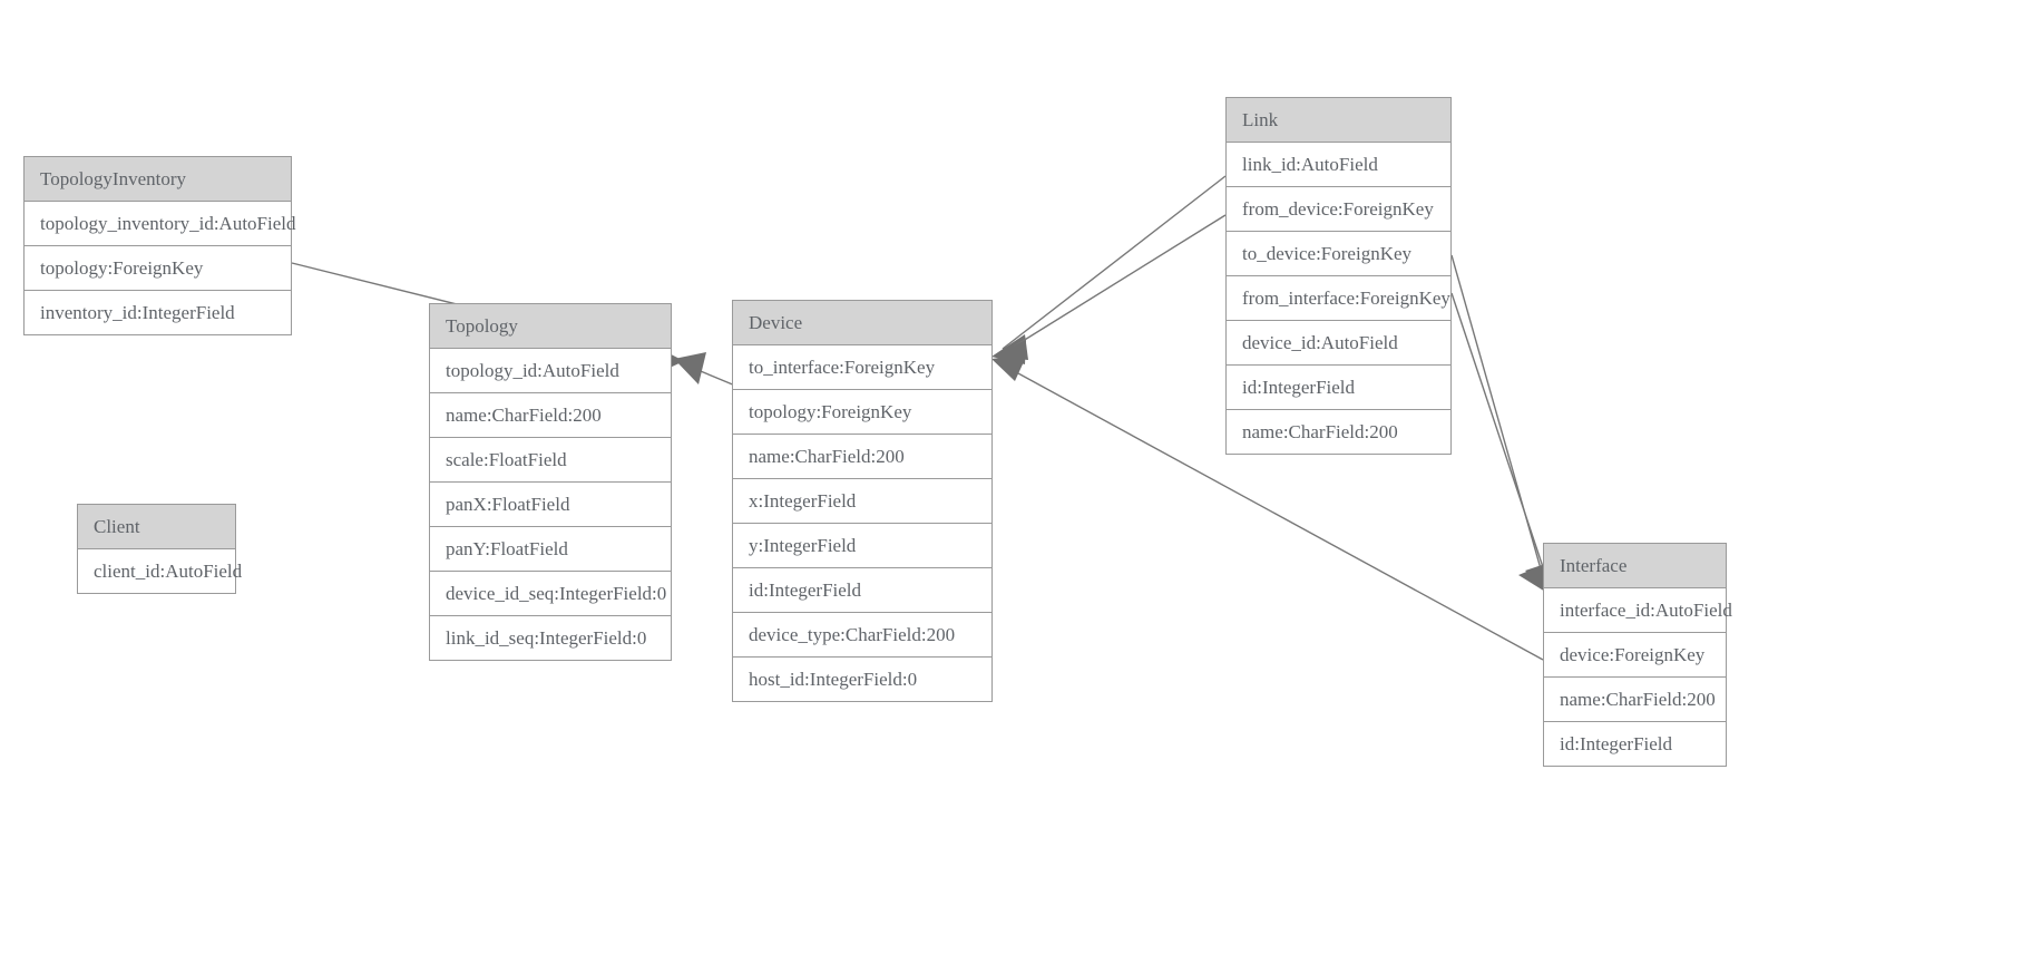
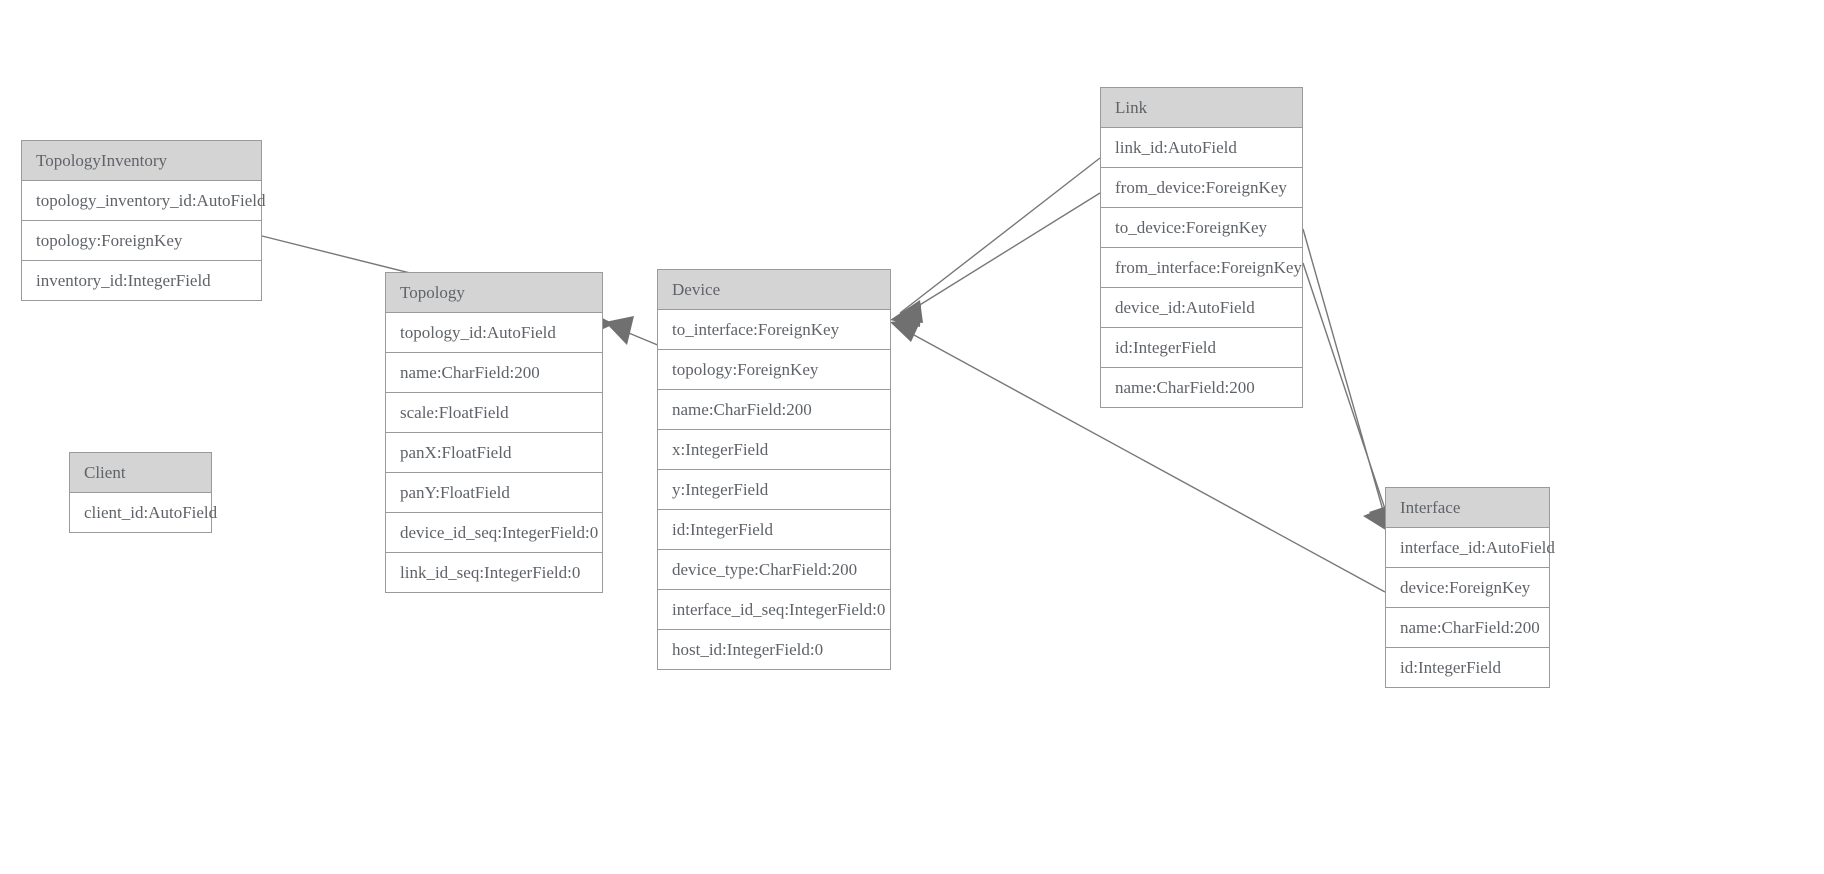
  TopologyInventory
  topology_inventory_id:AutoField
  topology:ForeignKey
  inventory_id:IntegerField
  Client
  client_id:AutoField
  Topology
  topology_id:AutoField
  name:CharField:200
  scale:FloatField
  panX:FloatField
  panY:FloatField
  device_id_seq:IntegerField:0
  link_id_seq:IntegerField:0
  Device
  to_interface:ForeignKey
  topology:ForeignKey
  name:CharField:200
  x:IntegerField
  y:IntegerField
  id:IntegerField
  device_type:CharField:200
+ interface_id_seq:IntegerField:0
  host_id:IntegerField:0
  Link
  link_id:AutoField
  from_device:ForeignKey
  to_device:ForeignKey
  from_interface:ForeignKey
  device_id:AutoField
  id:IntegerField
  name:CharField:200
  Interface
  interface_id:AutoField
  device:ForeignKey
  name:CharField:200
  id:IntegerField
